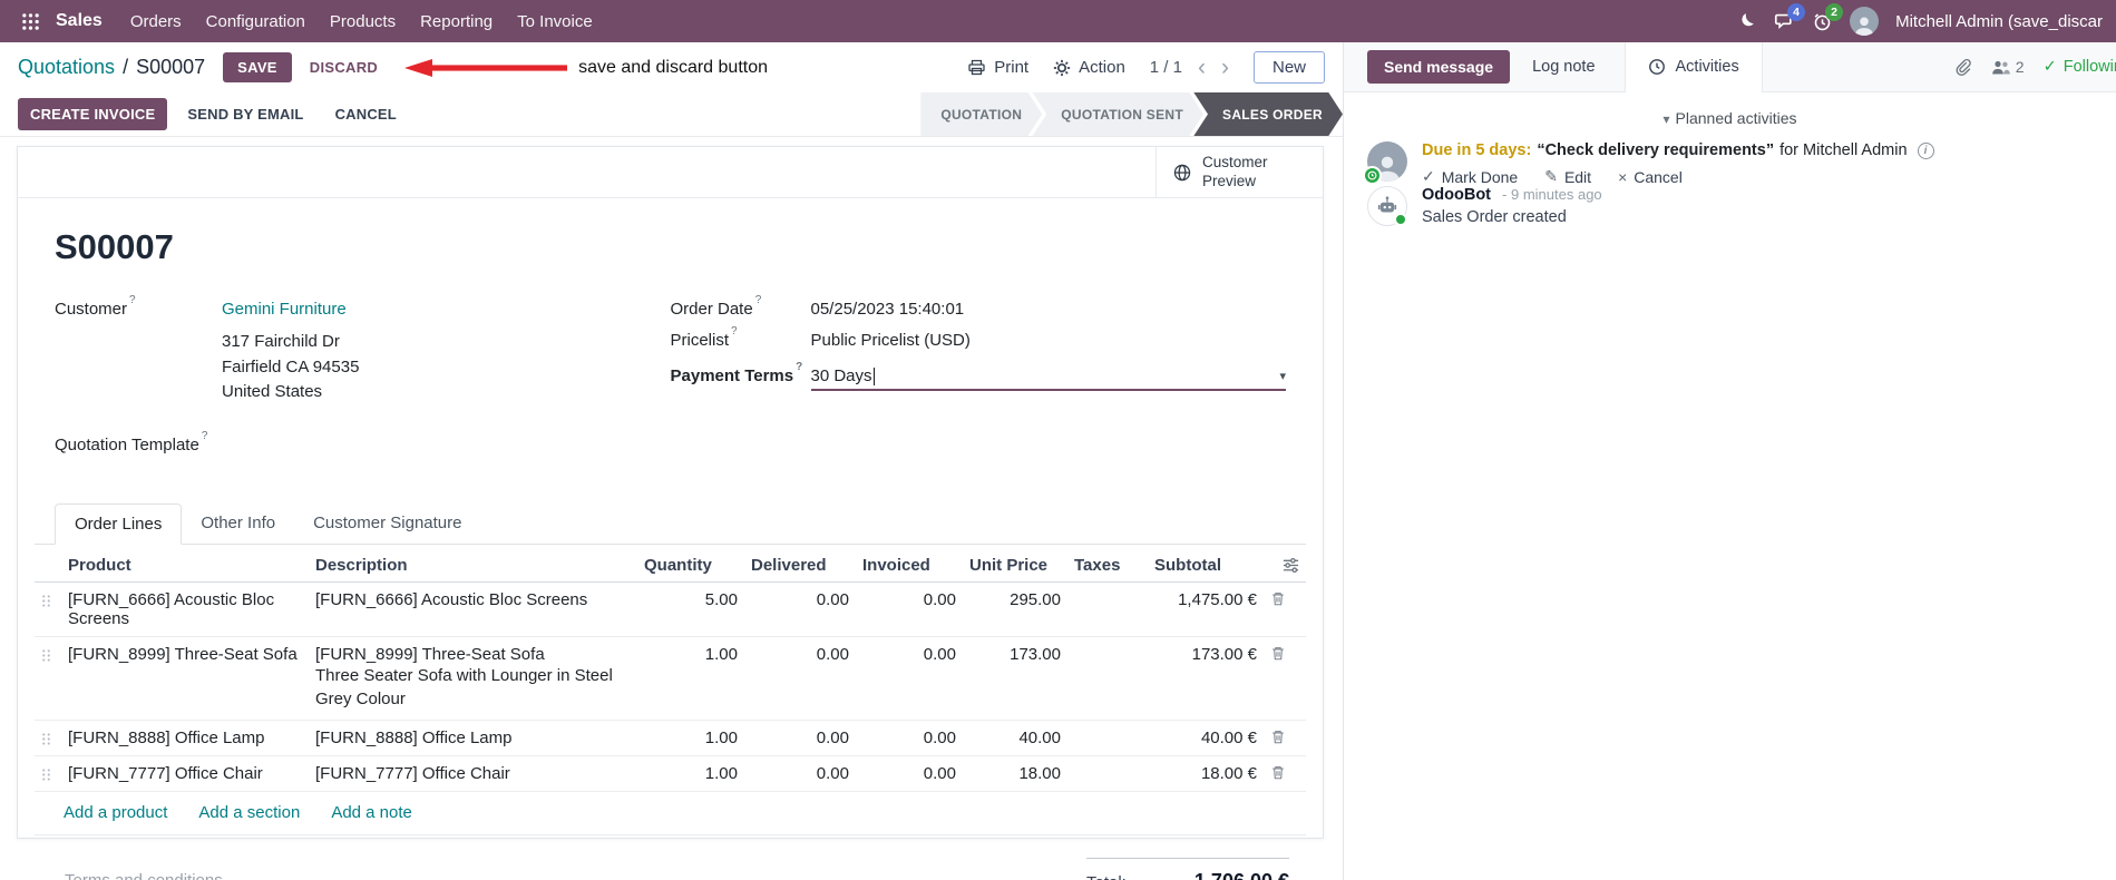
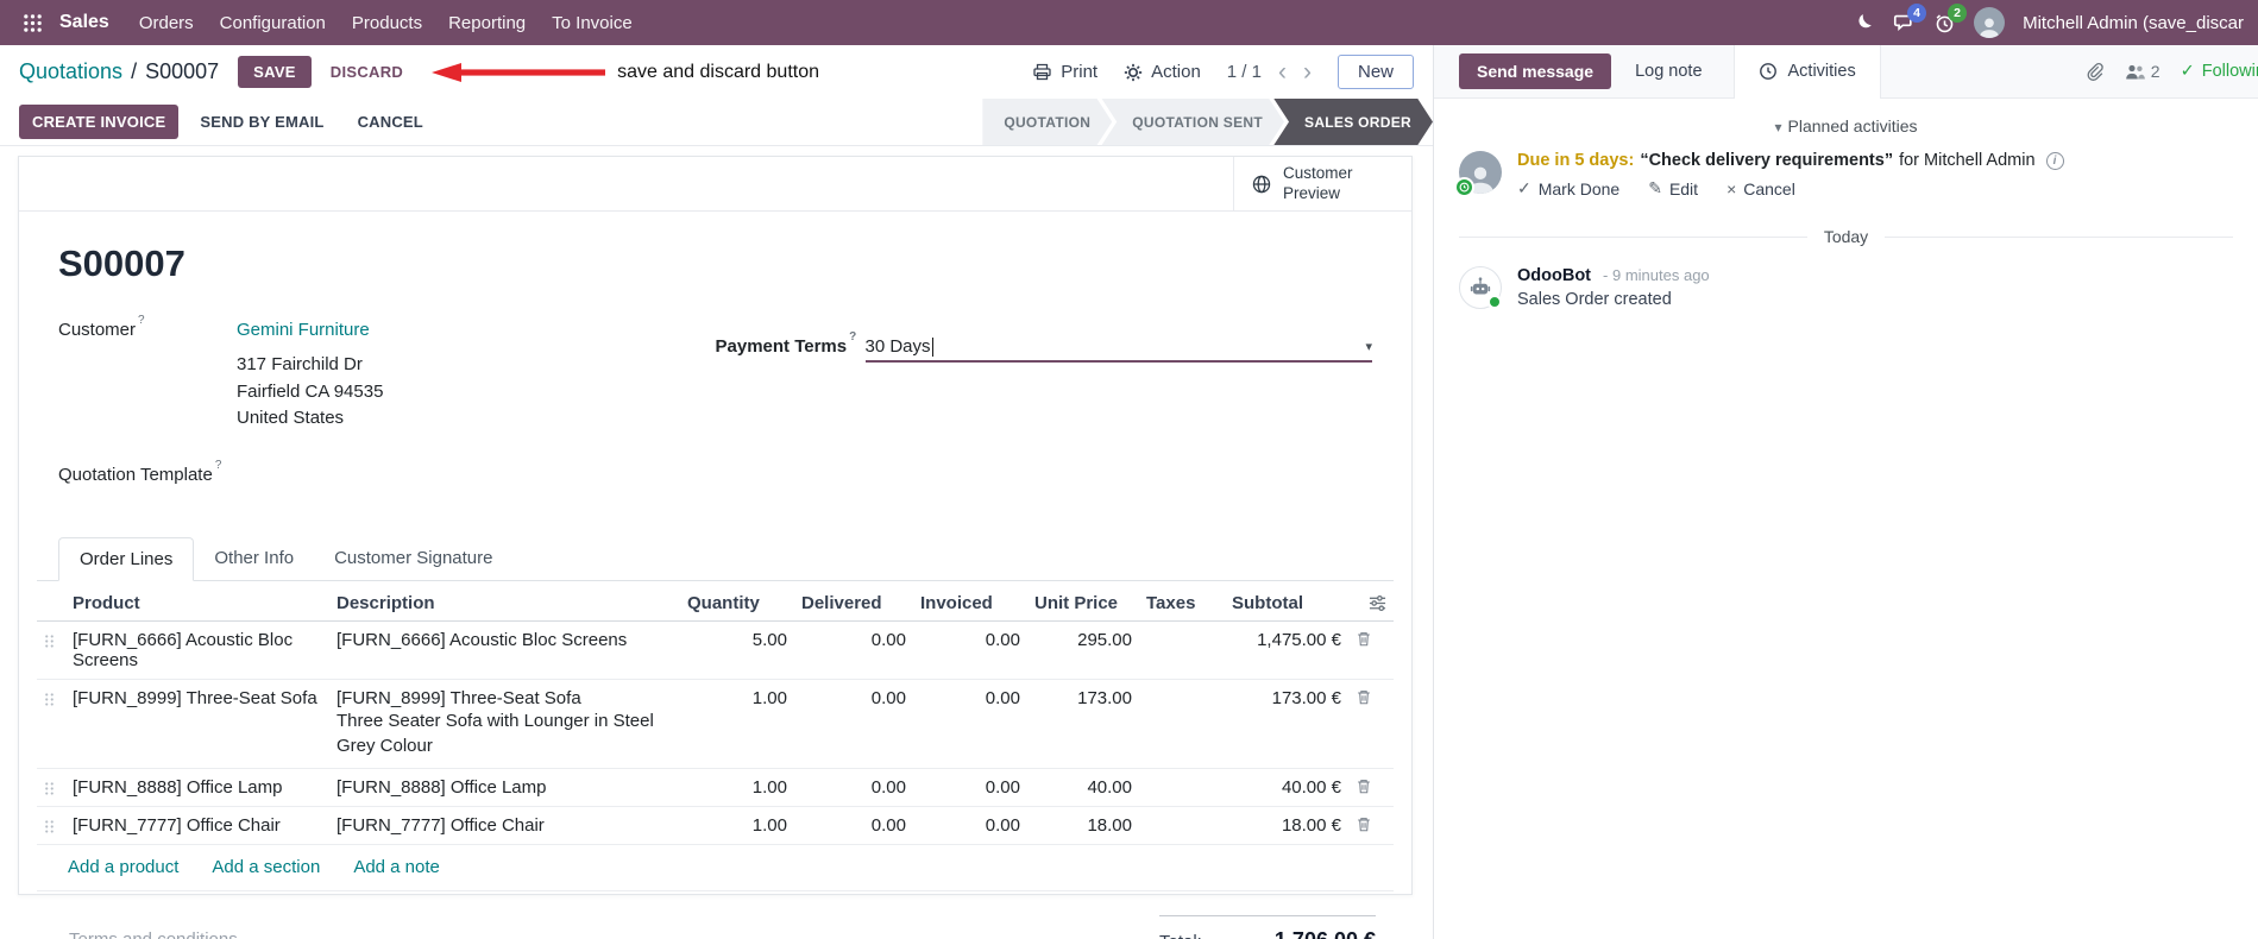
  Sales
  Orders
  Configuration
  Products
  Reporting
  To Invoice
  4
  2
  Mitchell Admin (save_discar
  Quotations
  /
  S00007
  SAVE
  DISCARD
  save and discard button
  Print
  Action
  1 / 1
  ‹
  ›
  New
  CREATE INVOICE
  SEND BY EMAIL
  CANCEL
  QUOTATION
  QUOTATION SENT
  SALES ORDER
  Customer Preview
  S00007
  Customer ?
  Gemini Furniture
  317 Fairchild Dr
  Fairfield CA 94535
  United States
  Quotation Template ?
- Order Date ?
- 05/25/2023 15:40:01
- Pricelist ?
- Public Pricelist (USD)
  Payment Terms ?
  30 Days
  ▾
  Order Lines
  Other Info
  Customer Signature
  	Product	Description	Quantity	Delivered	Invoiced	Unit Price	Taxes	Subtotal
  	[FURN_6666] Acoustic Bloc Screens	[FURN_6666] Acoustic Bloc Screens	5.00	0.00	0.00	295.00		1,475.00 €
  	[FURN_8999] Three-Seat Sofa	[FURN_8999] Three-Seat SofaThree Seater Sofa with Lounger in Steel Grey Colour	1.00	0.00	0.00	173.00		173.00 €
  	[FURN_8888] Office Lamp	[FURN_8888] Office Lamp	1.00	0.00	0.00	40.00		40.00 €
  	[FURN_7777] Office Chair	[FURN_7777] Office Chair	1.00	0.00	0.00	18.00		18.00 €
  Add a product
  Add a section
  Add a note
  Send message
  Log note
  Activities
  2
  ✓
  Followi
  ▾ Planned activities
  Due in 5 days:
  “Check delivery requirements”
  for Mitchell Admin
  i
  ✓
  Mark Done
  ✎
  Edit
  ×
  Cancel
+ Today
  OdooBot - 9 minutes ago
  Sales Order created
